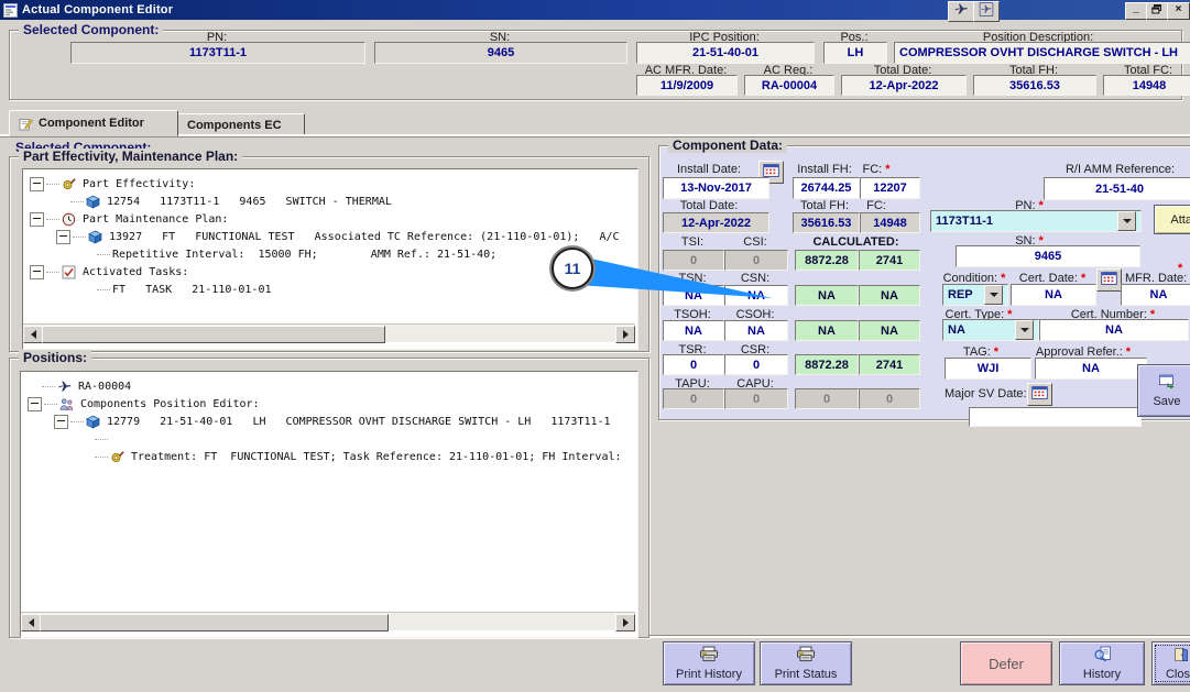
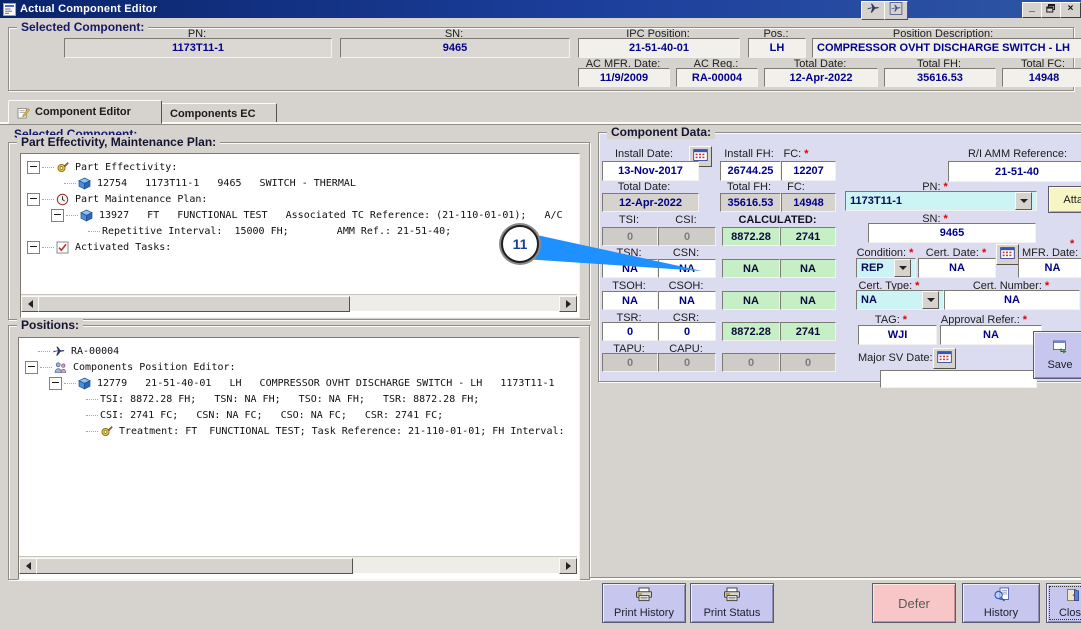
  Actual Component Editor
  _
  ×
  Selected Component:
  PN:
  1173T11-1
  SN:
  9465
  IPC Position:
  21-51-40-01
  Pos.:
  LH
  Position Description:
  COMPRESSOR OVHT DISCHARGE SWITCH - LH
  AC MFR. Date:
  11/9/2009
  AC Reg.:
  RA-00004
  Total Date:
  12-Apr-2022
  Total FH:
  35616.53
  Total FC:
  14948
  Component Editor
  Components EC
  Selected Component:
  Part Effectivity, Maintenance Plan:
  Part Effectivity:
  12754 1173T11-1 9465 SWITCH - THERMAL
  Part Maintenance Plan:
  13927 FT FUNCTIONAL TEST Associated TC Reference: (21-110-01-01); A/C
  Repetitive Interval: 15000 FH; AMM Ref.: 21-51-40;
  Activated Tasks:
- FT TASK 21-110-01-01
  Positions:
  RA-00004
  Components Position Editor:
  12779 21-51-40-01 LH COMPRESSOR OVHT DISCHARGE SWITCH - LH 1173T11-1
+ TSI: 8872.28 FH; TSN: NA FH; TSO: NA FH; TSR: 8872.28 FH;
+ CSI: 2741 FC; CSN: NA FC; CSO: NA FC; CSR: 2741 FC;
  Treatment: FT FUNCTIONAL TEST; Task Reference: 21-110-01-01; FH Interval:
  Component Data:
  Install Date:
  Install FH:
  FC:
  *
  R/I AMM Reference:
  13-Nov-2017
  26744.25
  12207
  21-51-40
  Total Date:
  Total FH:
  FC:
  PN:
  *
  12-Apr-2022
  35616.53
  14948
  1173T11-1
  TSI:
  CSI:
  CALCULATED:
  SN:
  *
  9465
  0
  0
  8872.28
  2741
  TSN:
  CSN:
  Condition:
  *
  Cert. Date:
  *
  MFR. Date:
  *
  NA
  NA
  NA
  REP
  NA
  NA
  TSOH:
  CSOH:
  Cert. Type:
  *
  Cert. Number:
  *
  NA
  NA
  NA
  NA
  NA
  NA
  TSR:
  CSR:
  TAG:
  *
  Approval Refer.:
  *
  0
  0
  8872.28
  2741
  WJI
  NA
  TAPU:
  CAPU:
  0
  0
  0
  0
  Major SV Date:
  Save
  11
  Print History
  Print Status
  Defer
  History
  Clos
